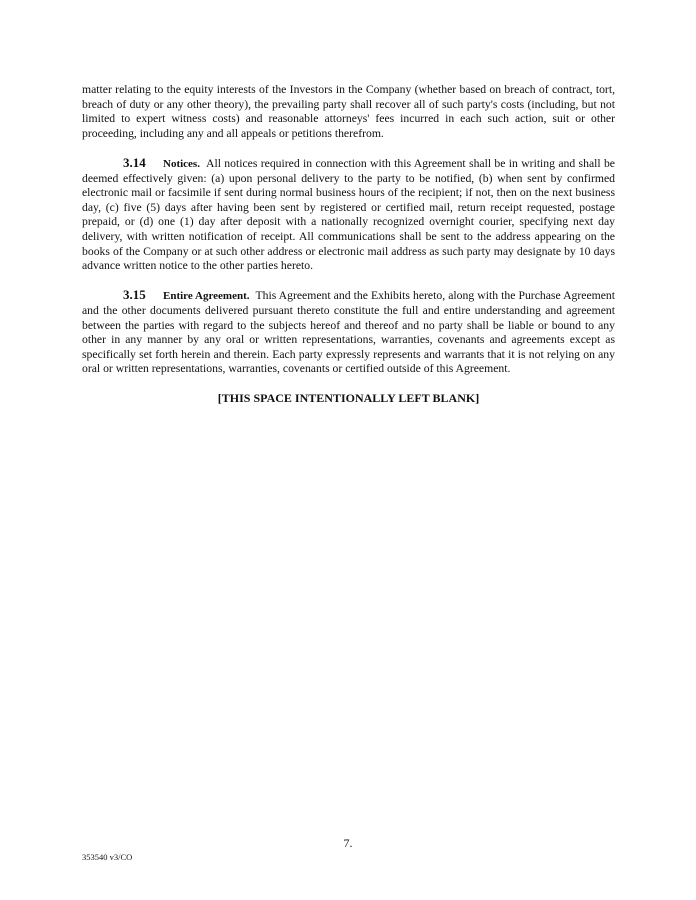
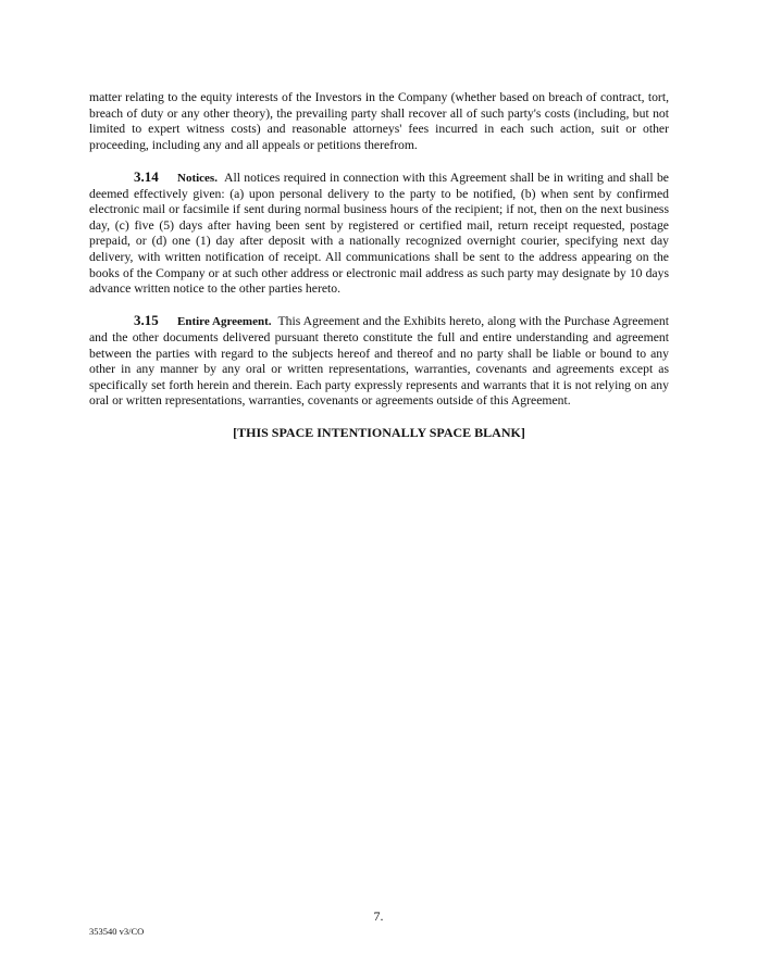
  matter relating to the equity interests of the Investors in the Company (whether based on breach of contract, tort, breach of duty or any other theory), the prevailing party shall recover all of such party's costs (including, but not limited to expert witness costs) and reasonable attorneys' fees incurred in each such action, suit or other proceeding, including any and all appeals or petitions therefrom.
  3.14 Notices. All notices required in connection with this Agreement shall be in writing and shall be deemed effectively given: (a) upon personal delivery to the party to be notified, (b) when sent by confirmed electronic mail or facsimile if sent during normal business hours of the recipient; if not, then on the next business day, (c) five (5) days after having been sent by registered or certified mail, return receipt requested, postage prepaid, or (d) one (1) day after deposit with a nationally recognized overnight courier, specifying next day delivery, with written notification of receipt. All communications shall be sent to the address appearing on the books of the Company or at such other address or electronic mail address as such party may designate by 10 days advance written notice to the other parties hereto.
- 3.15 Entire Agreement. This Agreement and the Exhibits hereto, along with the Purchase Agreement and the other documents delivered pursuant thereto constitute the full and entire understanding and agreement between the parties with regard to the subjects hereof and thereof and no party shall be liable or bound to any other in any manner by any oral or written representations, warranties, covenants and agreements except as specifically set forth herein and therein. Each party expressly represents and warrants that it is not relying on any oral or written representations, warranties, covenants or certified outside of this Agreement.
+ 3.15 Entire Agreement. This Agreement and the Exhibits hereto, along with the Purchase Agreement and the other documents delivered pursuant thereto constitute the full and entire understanding and agreement between the parties with regard to the subjects hereof and thereof and no party shall be liable or bound to any other in any manner by any oral or written representations, warranties, covenants and agreements except as specifically set forth herein and therein. Each party expressly represents and warrants that it is not relying on any oral or written representations, warranties, covenants or agreements outside of this Agreement.
- [THIS SPACE INTENTIONALLY LEFT BLANK]
+ [THIS SPACE INTENTIONALLY SPACE BLANK]
  7.
  353540 v3/CO
